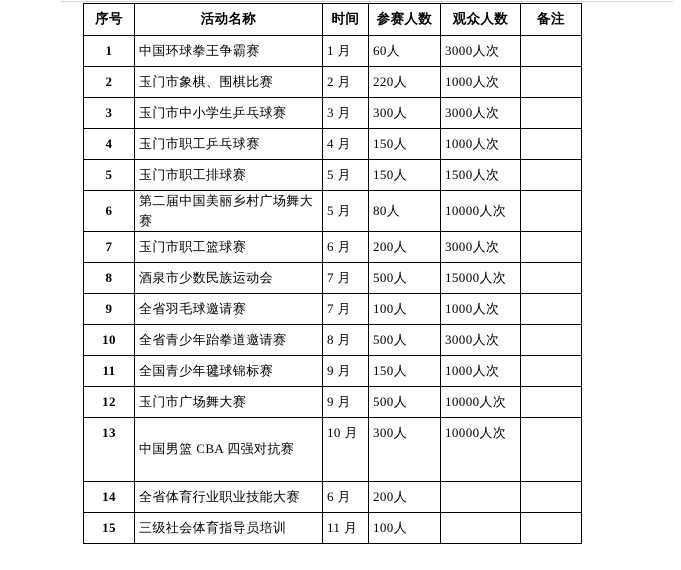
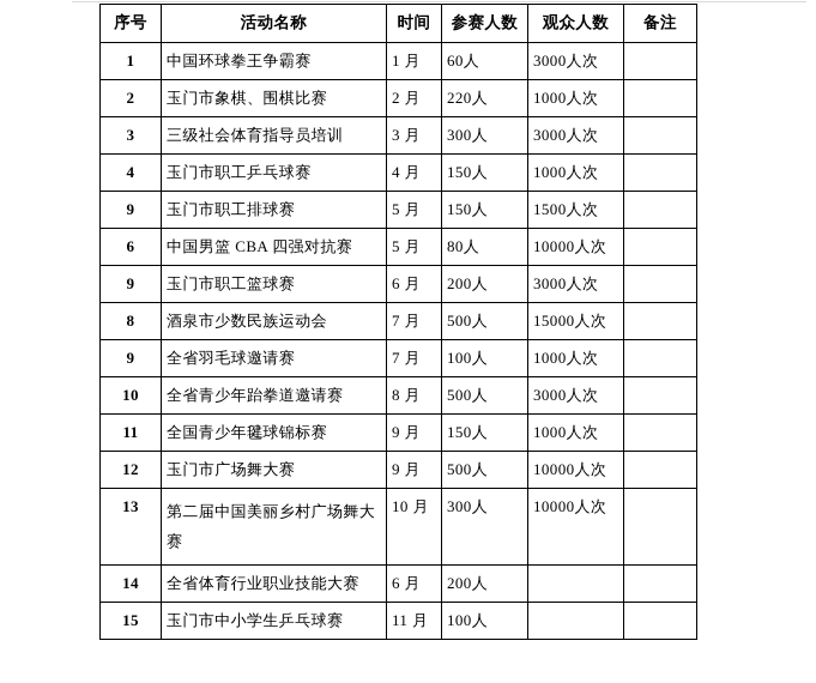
  序号	活动名称	时间	参赛人数	观众人数	备注
  1	中国环球拳王争霸赛	1 月	60人	3000人次
  2	玉门市象棋、围棋比赛	2 月	220人	1000人次
- 3	玉门市中小学生乒乓球赛	3 月	300人	3000人次
+ 3	三级社会体育指导员培训	3 月	300人	3000人次
  4	玉门市职工乒乓球赛	4 月	150人	1000人次
- 5	玉门市职工排球赛	5 月	150人	1500人次
+ 9	玉门市职工排球赛	5 月	150人	1500人次
- 6	第二届中国美丽乡村广场舞大赛	5 月	80人	10000人次
+ 6	中国男篮 CBA 四强对抗赛	5 月	80人	10000人次
- 7	玉门市职工篮球赛	6 月	200人	3000人次
+ 9	玉门市职工篮球赛	6 月	200人	3000人次
  8	酒泉市少数民族运动会	7 月	500人	15000人次
  9	全省羽毛球邀请赛	7 月	100人	1000人次
  10	全省青少年跆拳道邀请赛	8 月	500人	3000人次
  11	全国青少年毽球锦标赛	9 月	150人	1000人次
  12	玉门市广场舞大赛	9 月	500人	10000人次
- 13	中国男篮 CBA 四强对抗赛	10 月	300人	10000人次
+ 13	第二届中国美丽乡村广场舞大赛	10 月	300人	10000人次
  14	全省体育行业职业技能大赛	6 月	200人
- 15	三级社会体育指导员培训	11 月	100人
+ 15	玉门市中小学生乒乓球赛	11 月	100人
